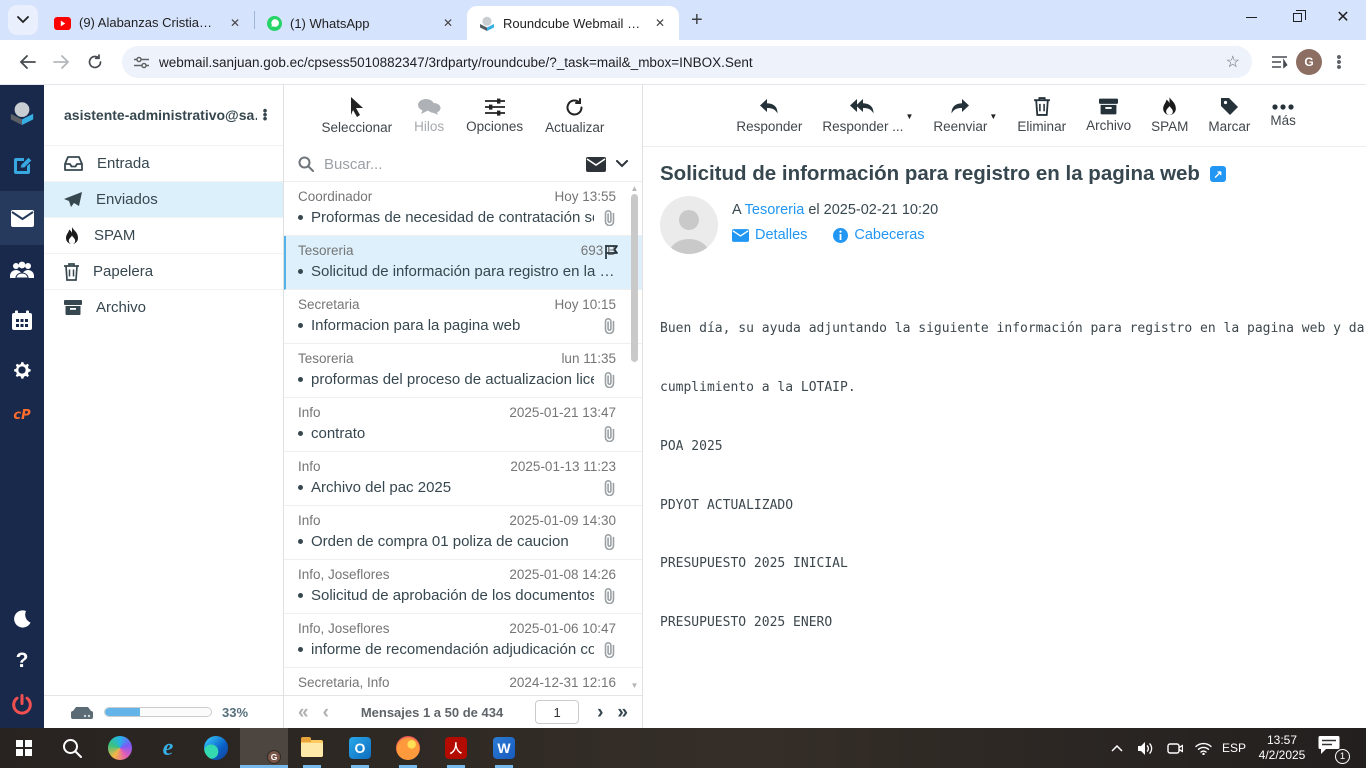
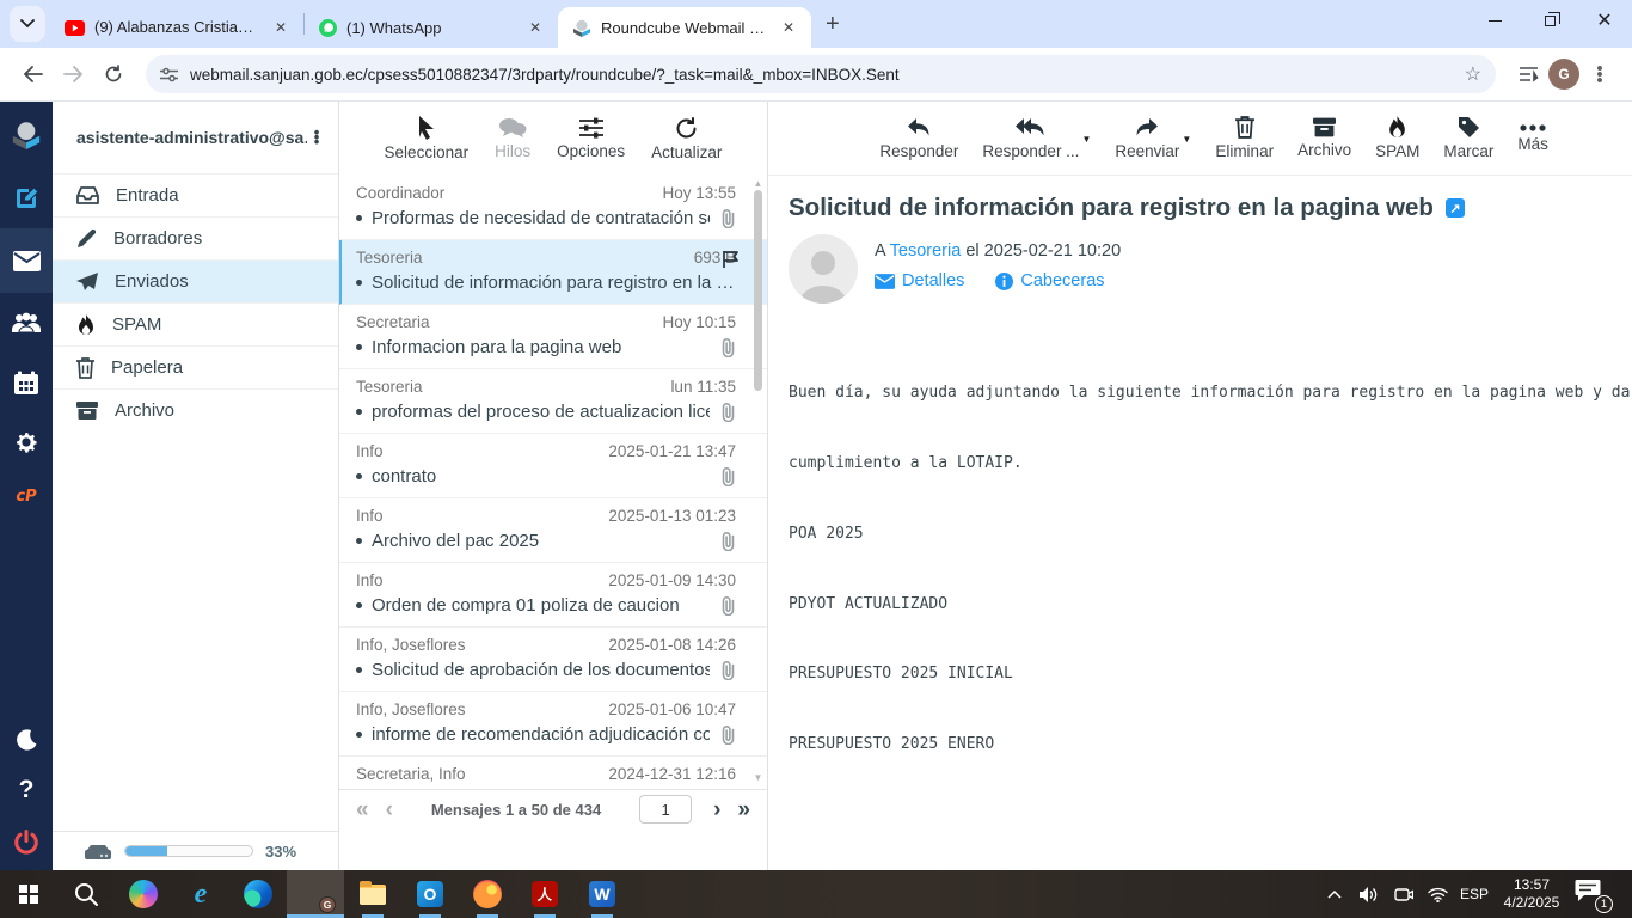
  (9) Alabanzas Cristianas
  ✕
  (1) WhatsApp
  ✕
  Roundcube Webmail :: E
  ✕
  +
  ✕
  webmail.sanjuan.gob.ec/cpsess5010882347/3rdparty/roundcube/?_task=mail&_mbox=INBOX.Sent
  ☆
  G
  •
  •
  •
  cP
  ?
  asistente-administrativo@sa
  •
  •
  •
  Entrada
+ Borradores
  Enviados
  SPAM
  Papelera
  Archivo
  33%
  Seleccionar
  Hilos
  Opciones
  Actualizar
- Buscar...
  Coordinador
  Hoy 13:55
  Proformas de necesidad de contratación s
  Tesoreria
  693 B
  Solicitud de información para registro en la …
  Secretaria
  Hoy 10:15
  Informacion para la pagina web
  Tesoreria
  lun 11:35
  proformas del proceso de actualizacion lic
  Info
  2025-01-21 13:47
  contrato
  Info
- 2025-01-13 11:23
+ 2025-01-13 01:23
  Archivo del pac 2025
  Info
  2025-01-09 14:30
  Orden de compra 01 poliza de caucion
  Info, Joseflores
  2025-01-08 14:26
  Solicitud de aprobación de los documentos
  Info, Joseflores
  2025-01-06 10:47
  informe de recomendación adjudicación co
  Secretaria, Info
  2024-12-31 12:16
  ▲
  ▼
  «
  ‹
  Mensajes 1 a 50 de 434
  1
  ›
  »
  Responder
  Responder ...
  ▼
  Reenviar
  ▼
  Eliminar
  Archivo
  SPAM
  Marcar
  Más
  Solicitud de información para registro en la pagina web
  ↗
  A Tesoreria el 2025-02-21 10:20
  Detalles
  Cabeceras
  Buen día, su ayuda adjuntando la siguiente información para registro en la pagina web y da
  cumplimiento a la LOTAIP.
  POA 2025
  PDYOT ACTUALIZADO
  PRESUPUESTO 2025 INICIAL
  PRESUPUESTO 2025 ENERO
  e
  G
  O
  人
  W
  ESP
  13:57
  4/2/2025
  1
